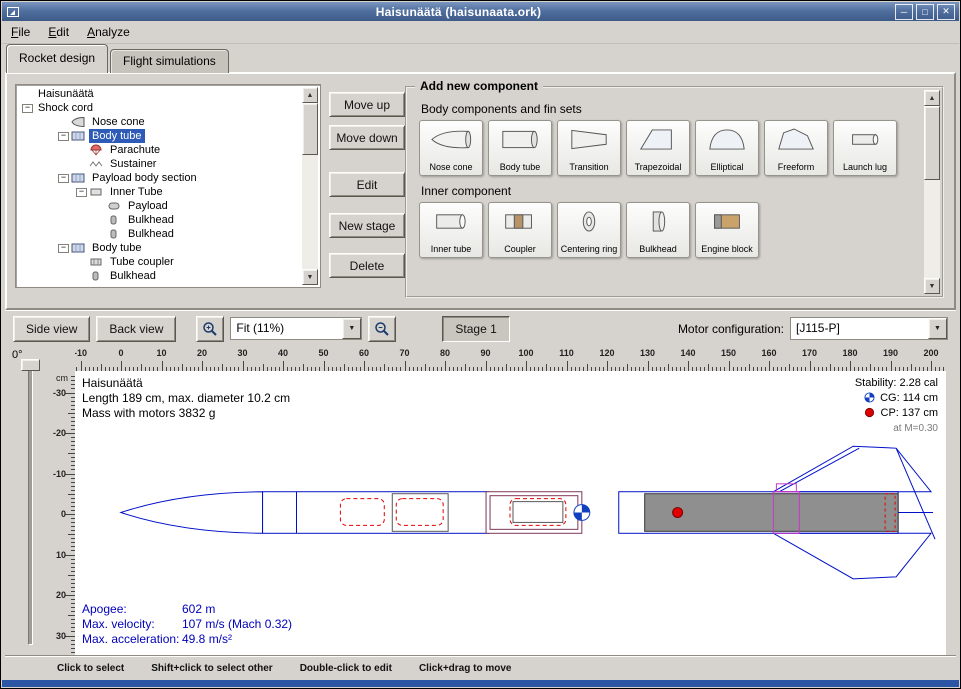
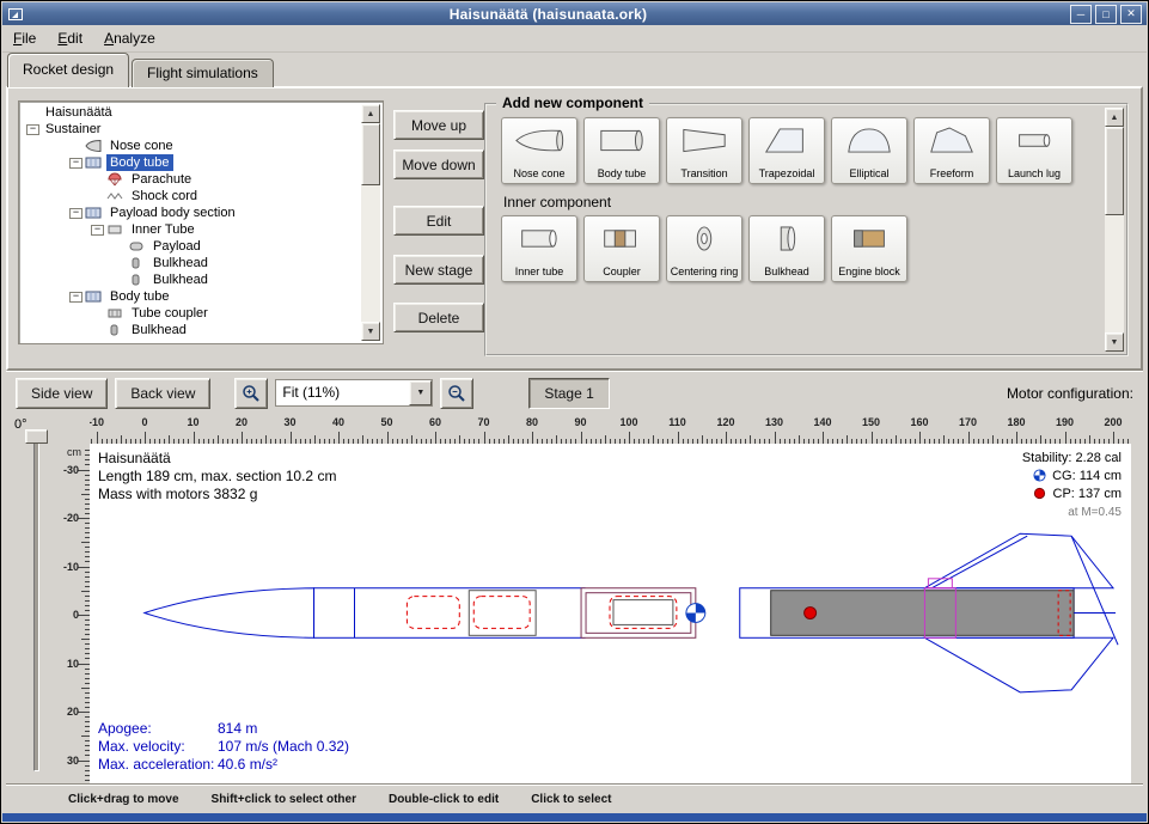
  Haisunäätä (haisunaata.ork)
  ─
  □
  ✕
  File Edit Analyze
  Rocket design
  Flight simulations
  Haisunäätä
- Shock cord
+ Sustainer
  Nose cone
  Body tube
  Parachute
- Sustainer
+ Shock cord
  Payload body section
  Inner Tube
  Payload
  Bulkhead
  Bulkhead
  Body tube
  Tube coupler
  Bulkhead
  Move up
  Move down
  Edit
  New stage
  Delete
  Add new component
- Body components and fin sets
  Nose cone
  Body tube
  Transition
  Trapezoidal
  Elliptical
  Freeform
  Launch lug
  Inner component
  Inner tube
  Coupler
  Centering ring
  Bulkhead
  Engine block
  Side view
  Back view
  Fit (11%)
  Stage 1
  Motor configuration:
- [J115-P]
  0°
  -10
  0
  10
  20
  30
  40
  50
  60
  70
  80
  90
  100
  110
  120
  130
  140
  150
  160
  170
  180
  190
  200
  cm
  -30
  -20
  -10
  0
  10
  20
  30
  Haisunäätä
- Length 189 cm, max. diameter 10.2 cm
+ Length 189 cm, max. section 10.2 cm
  Mass with motors 3832 g
  Stability: 2.28 cal
  CG: 114 cm
  CP: 137 cm
- at M=0.30
+ at M=0.45
- Apogee: 602 m
+ Apogee: 814 m
  Max. velocity: 107 m/s (Mach 0.32)
- Max. acceleration: 49.8 m/s²
+ Max. acceleration: 40.6 m/s²
- Click to select
+ Click+drag to move
  Shift+click to select other
  Double-click to edit
- Click+drag to move
+ Click to select
